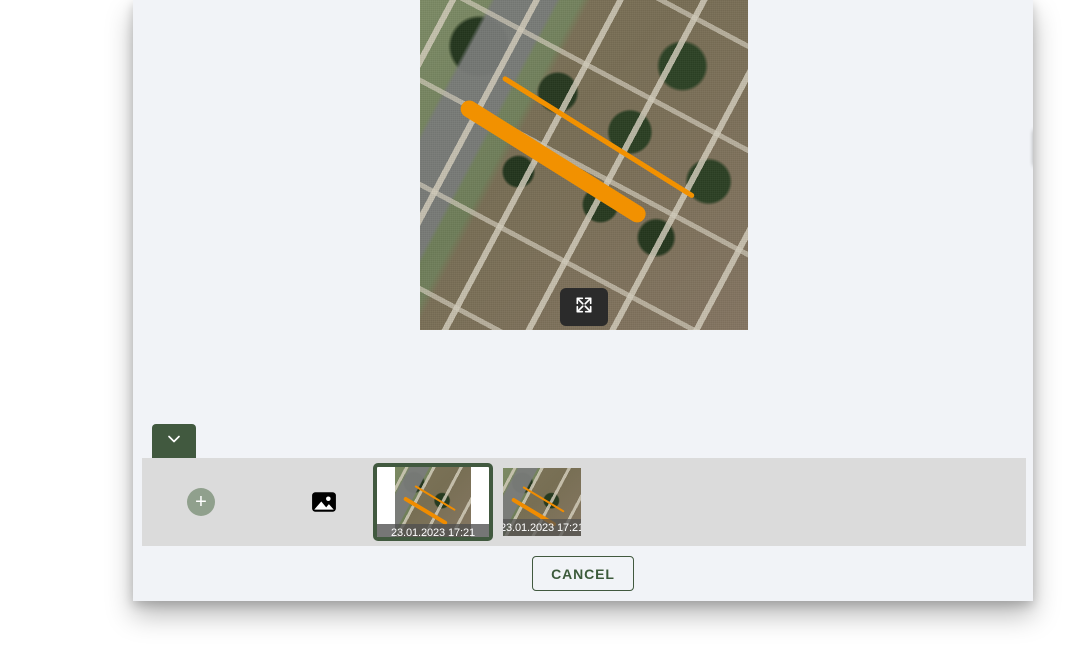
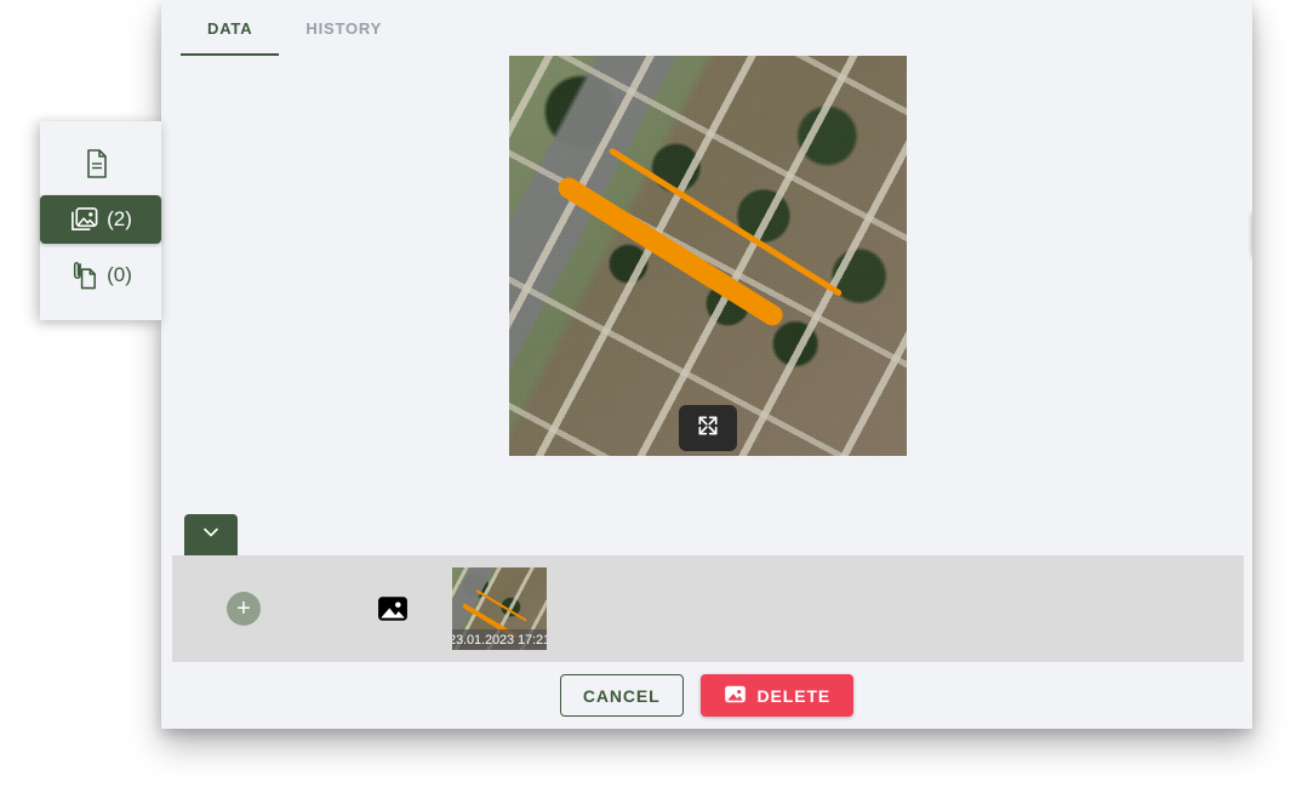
+ DATA
+ HISTORY
  +
- 23.01.2023 17:21
  23.01.2023 17:2
  CANCEL
+ DELETE
+ (2)
+ (0)
